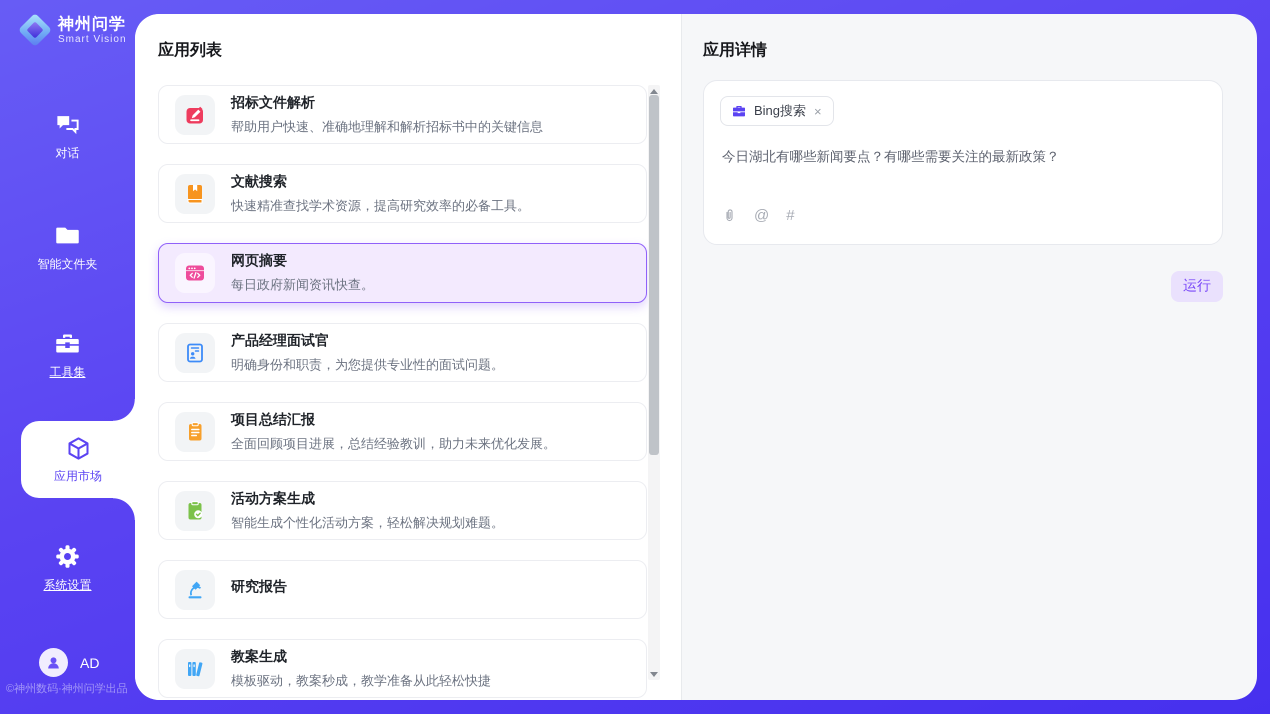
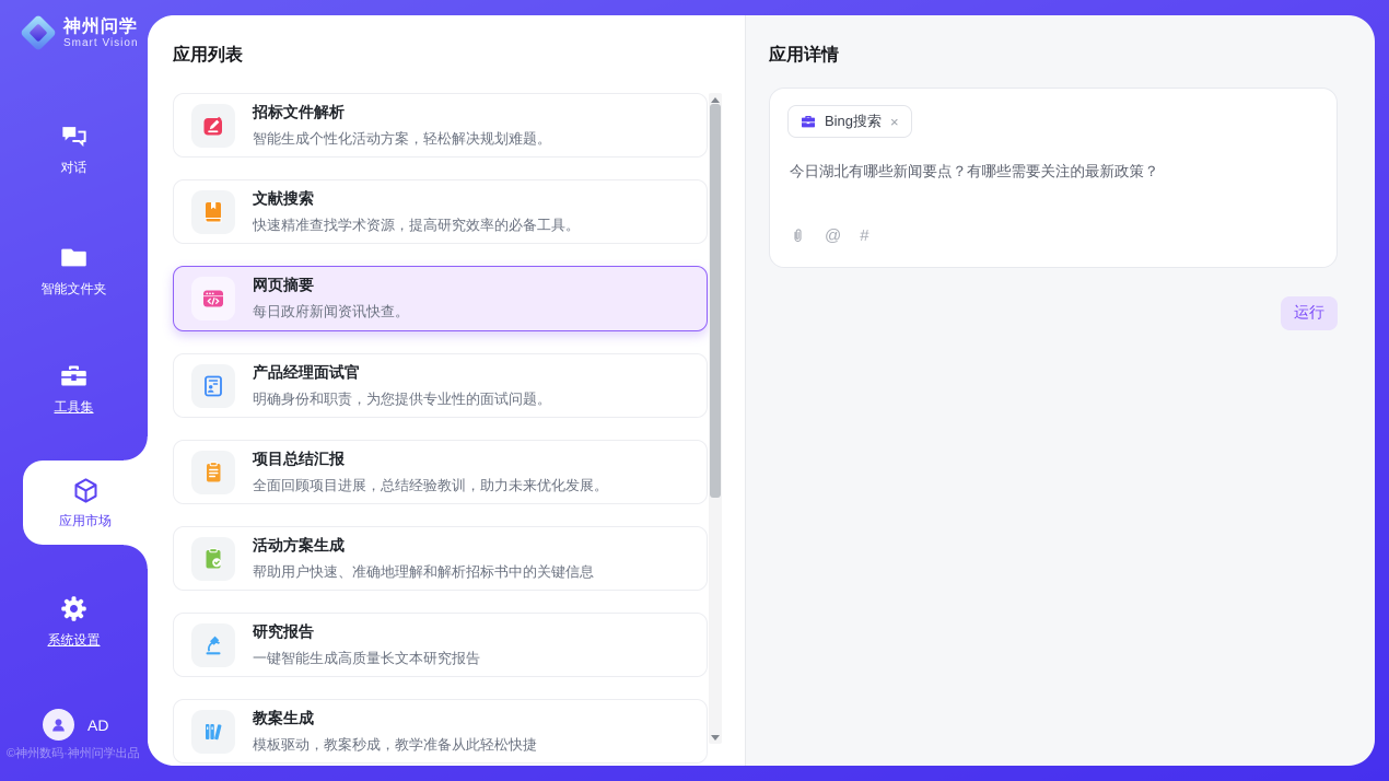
  神州问学
  Smart Vision
  对话
  智能文件夹
  工具集
  应用市场
  系统设置
  AD
  ©神州数码·神州问学出品
  应用列表
  招标文件解析
- 帮助用户快速、准确地理解和解析招标书中的关键信息
+ 智能生成个性化活动方案，轻松解决规划难题。
  文献搜索
  快速精准查找学术资源，提高研究效率的必备工具。
  网页摘要
  每日政府新闻资讯快查。
  产品经理面试官
  明确身份和职责，为您提供专业性的面试问题。
  项目总结汇报
  全面回顾项目进展，总结经验教训，助力未来优化发展。
  活动方案生成
- 智能生成个性化活动方案，轻松解决规划难题。
+ 帮助用户快速、准确地理解和解析招标书中的关键信息
  研究报告
+ 一键智能生成高质量长文本研究报告
  教案生成
  模板驱动，教案秒成，教学准备从此轻松快捷
  应用详情
  Bing搜索
  ×
  今日湖北有哪些新闻要点？有哪些需要关注的最新政策？
  @
  #
  运行
